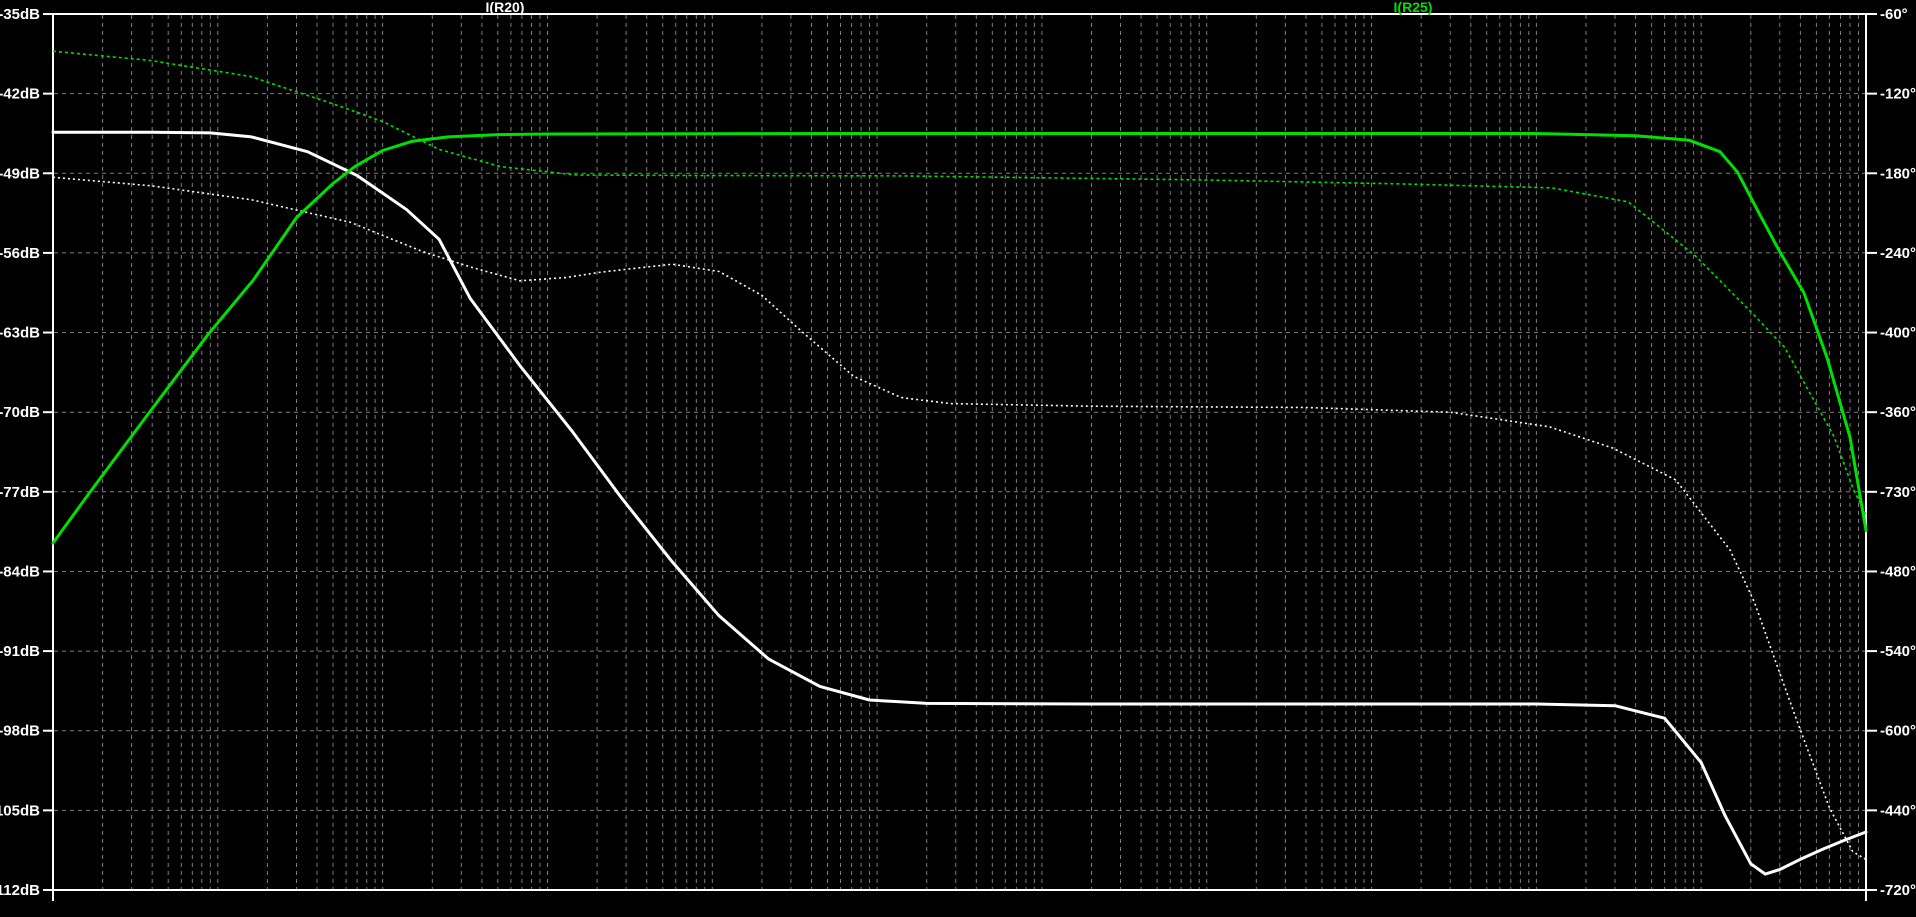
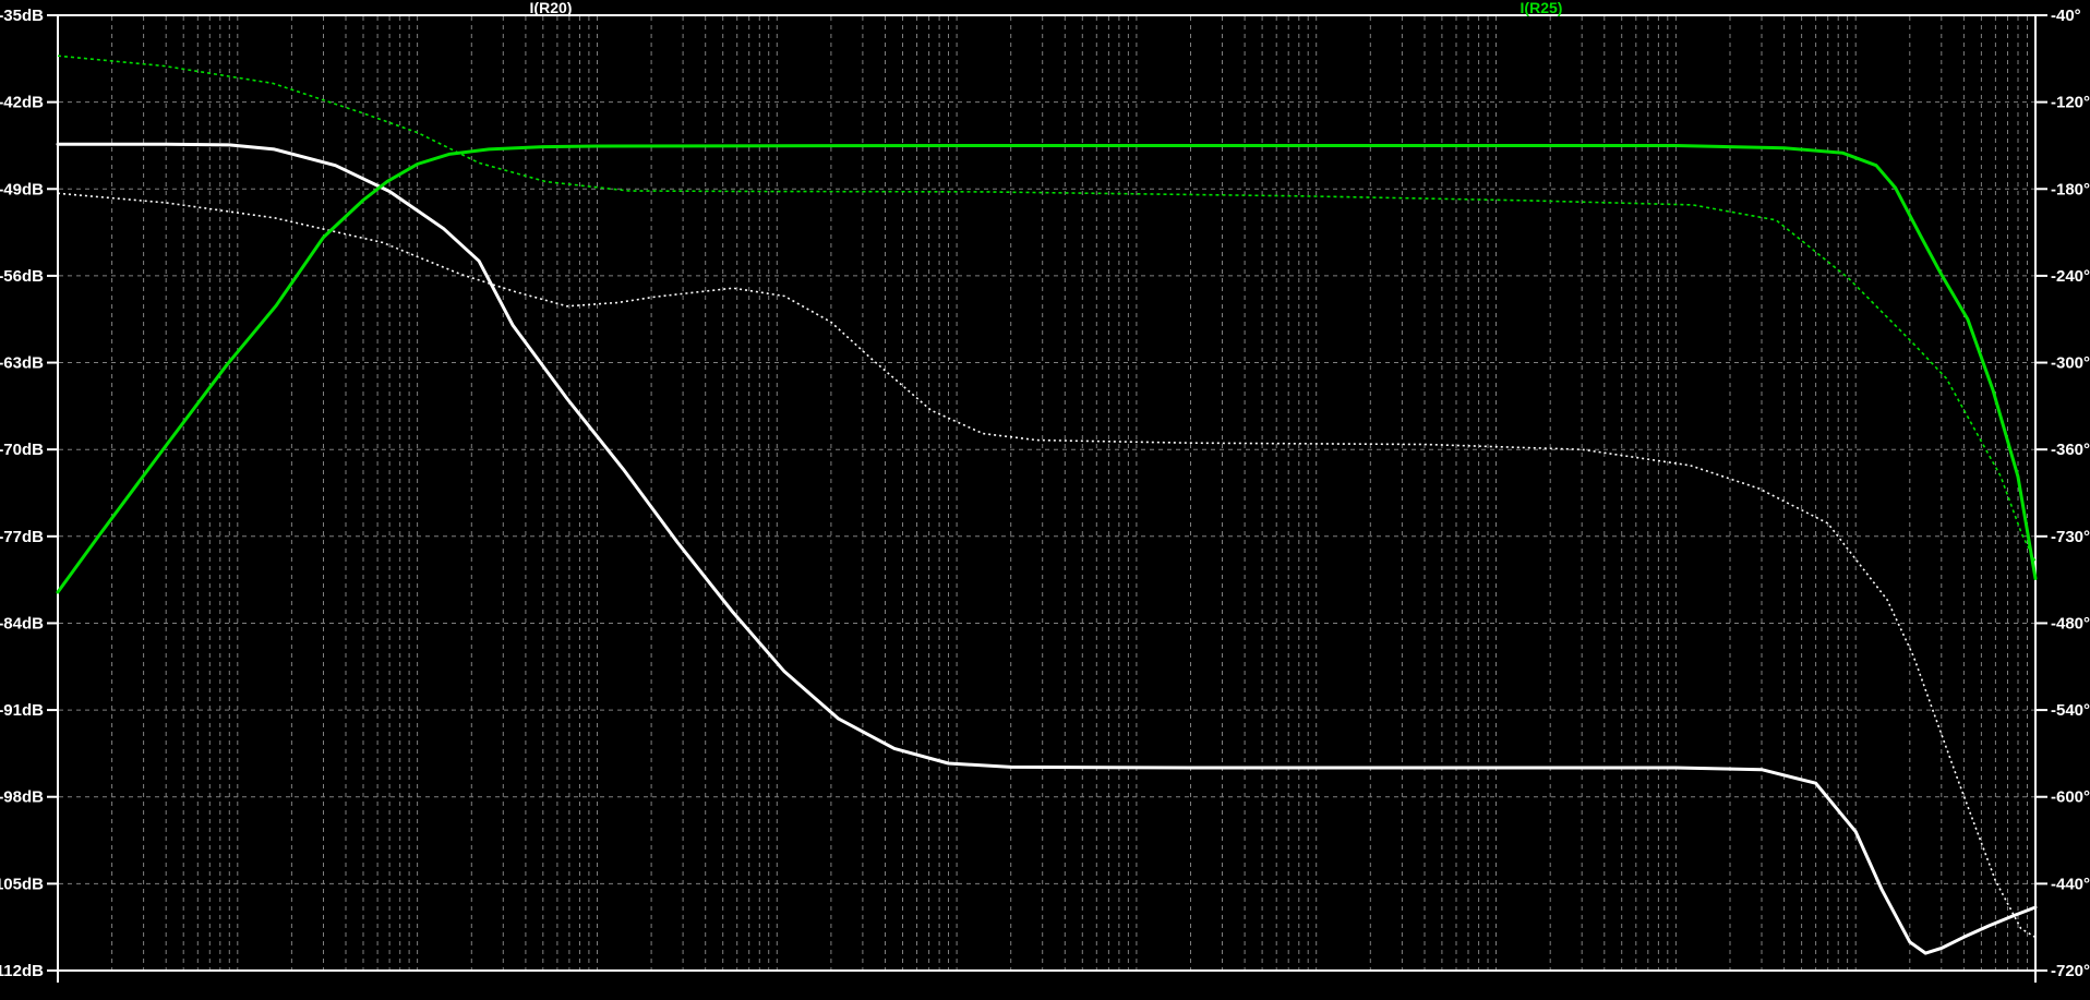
  -35dB
  -42dB
  -49dB
  -56dB
  -63dB
  -70dB
  -77dB
  -84dB
  -91dB
  -98dB
- -60°
+ -40°
  -120°
  -180°
  -240°
- -400°
+ -300°
  -360°
  -730°
  -480°
  -540°
  -600°
  -440°
  -720°
  I(R20)
  I(R25)
